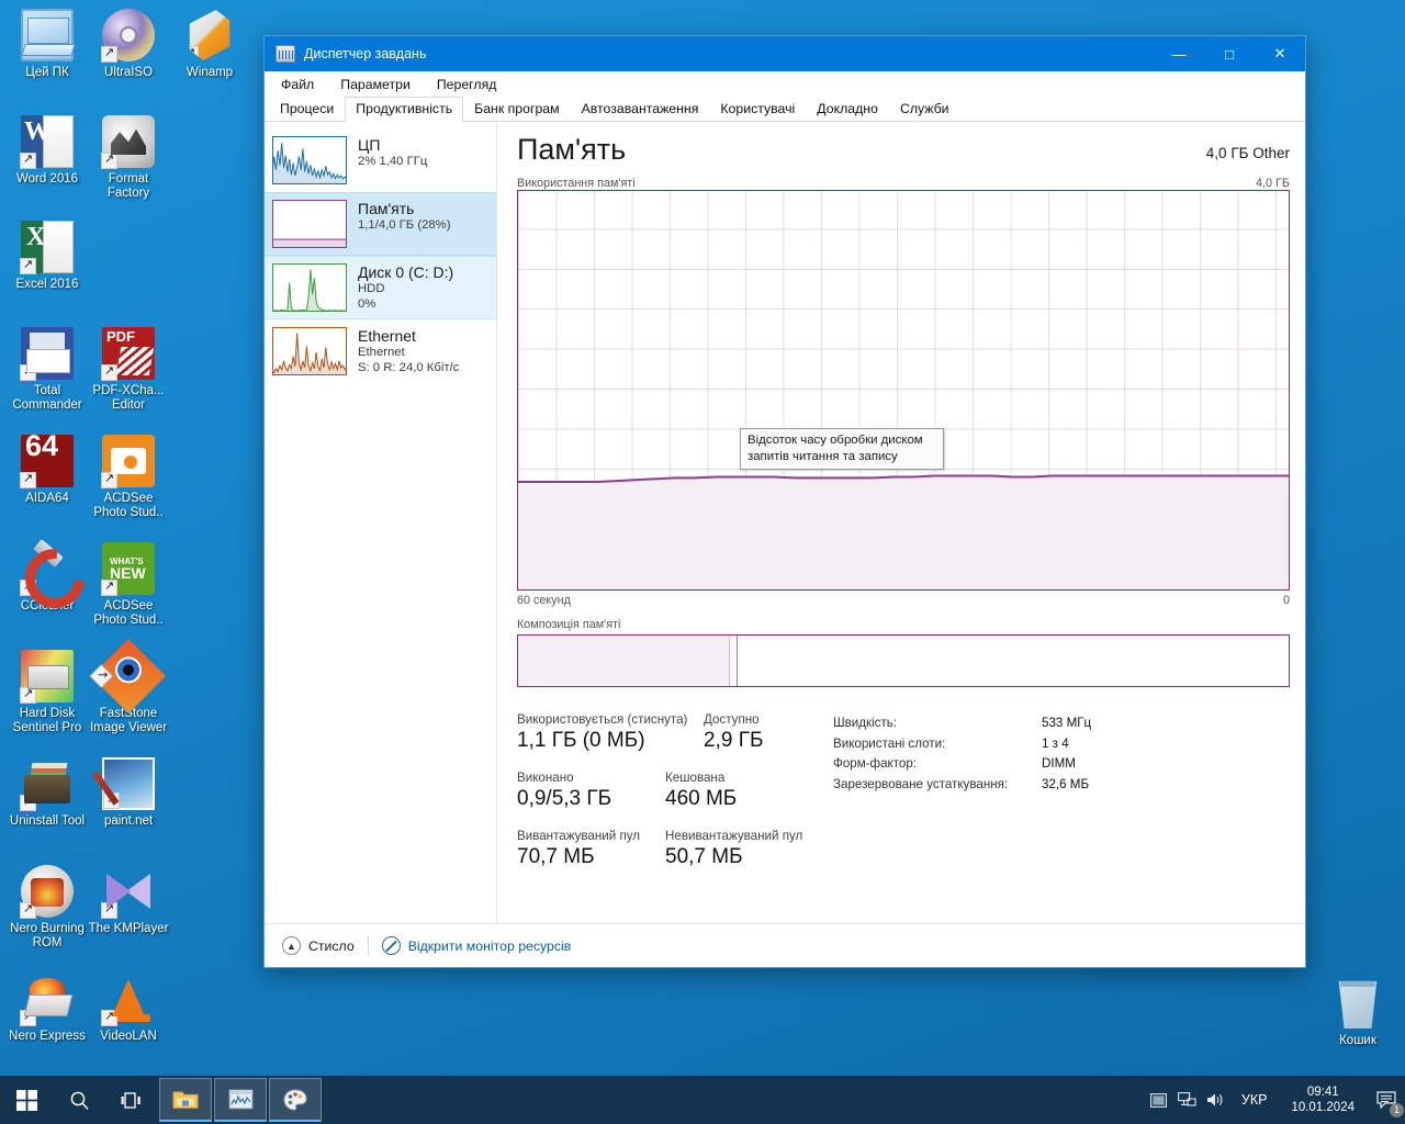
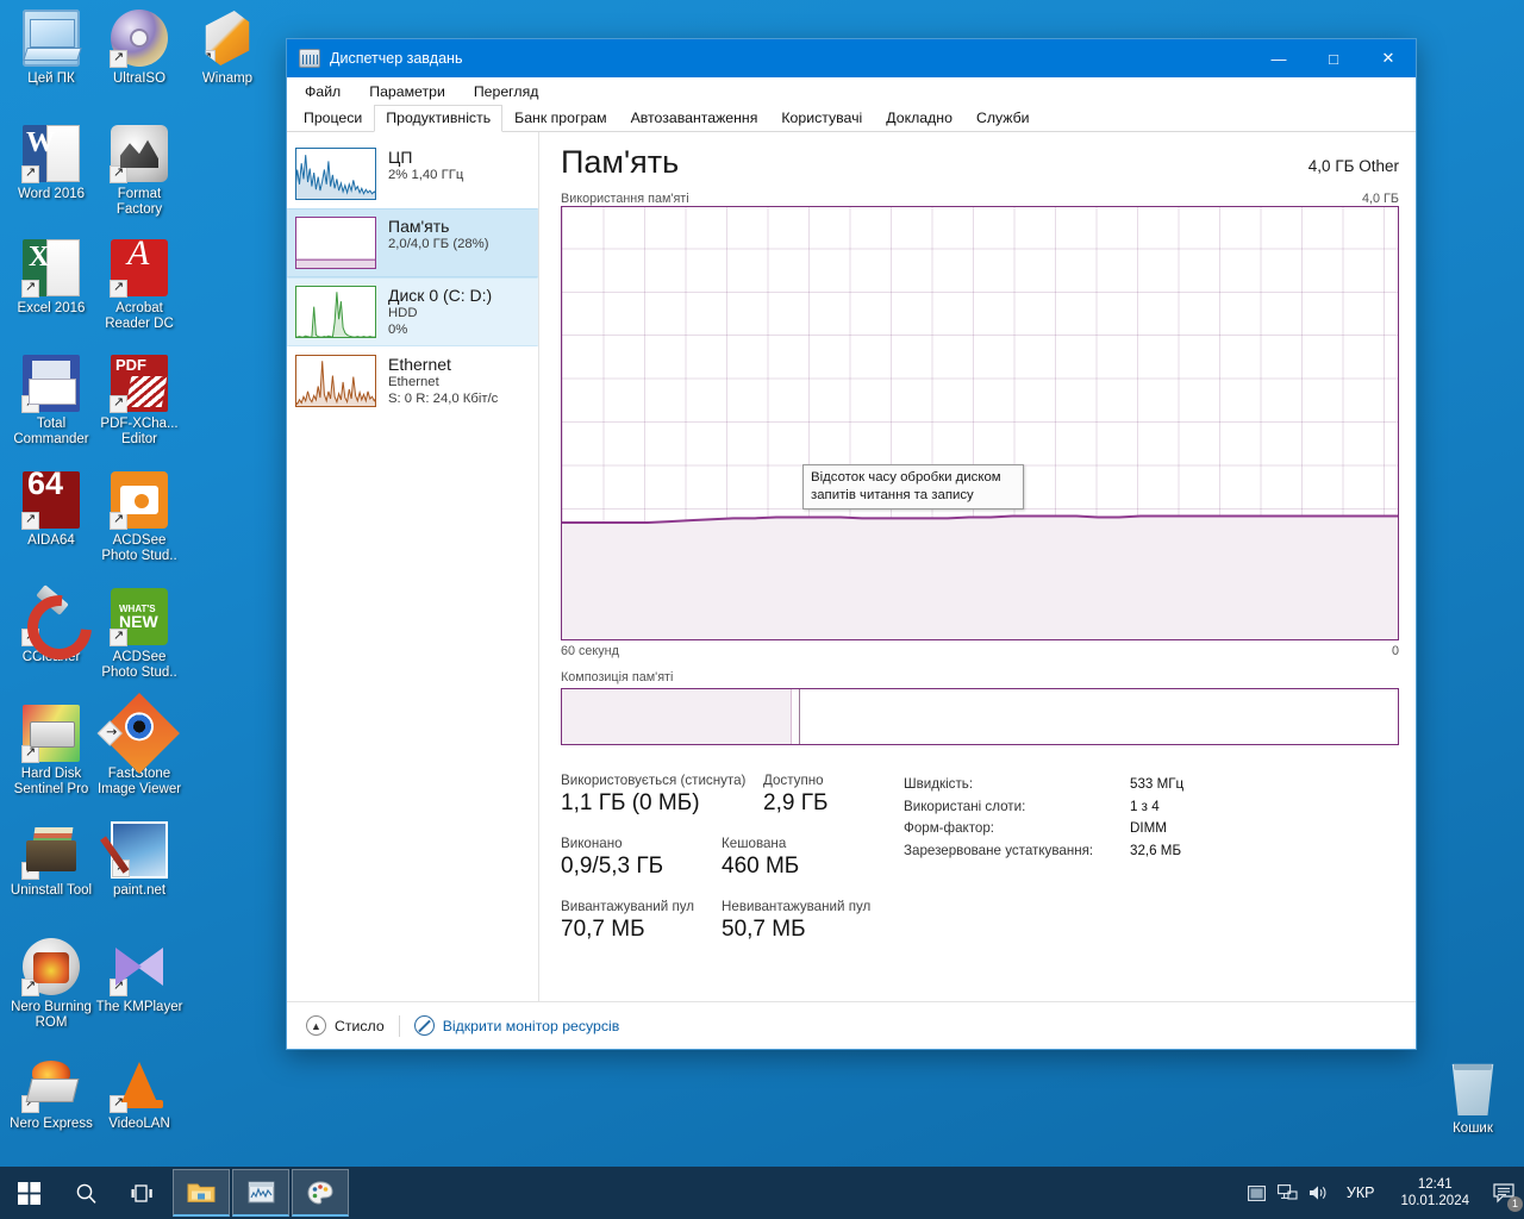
  Цей ПК
  UltraISO
  Winamp
  Word 2016
  Format Factory
  Excel 2016
+ Acrobat Reader DC
  Total Commander
  PDF-XCha... Editor
  AIDA64
  ACDSee Photo Stud..
  ACDSee Photo Stud..
  Hard Disk Sentinel Pro
  FastStone Image Viewer
  Uninstall Tool
  paint.net
  Nero Burning ROM
  The KMPlayer
  Nero Express
  VideoLAN
  Кошик
  Диспетчер завдань
  —
  □
  ✕
  Файл
  Параметри
  Перегляд
  Процеси
  Продуктивність
  Банк програм
  Автозавантаження
  Користувачі
  Докладно
  Служби
  ЦП
  2% 1,40 ГГц
  Пам'ять
- 1,1/4,0 ГБ (28%)
+ 2,0/4,0 ГБ (28%)
  Диск 0 (C: D:)
  HDD
  0%
  Ethernet
  Ethernet
  S: 0 R: 24,0 Кбіт/с
  Пам'ять
  4,0 ГБ Other
  Використання пам'яті
  4,0 ГБ
  60 секунд
  0
  Композиція пам'яті
  Використовується (стиснута)
  1,1 ГБ (0 МБ)
  Доступно
  2,9 ГБ
  Виконано
  0,9/5,3 ГБ
  Кешована
  460 МБ
  Вивантажуваний пул
  70,7 МБ
  Невивантажуваний пул
  50,7 МБ
  Швидкість:
  533 МГц
  Використані слоти:
  1 з 4
  Форм-фактор:
  DIMM
  Зарезервоване устаткування:
  32,6 МБ
  Відсоток часу обробки диском
  запитів читання та запису
  ▲
  Стисло
  Відкрити монітор ресурсів
  УКР
- 09:41
+ 12:41
  10.01.2024
  1
